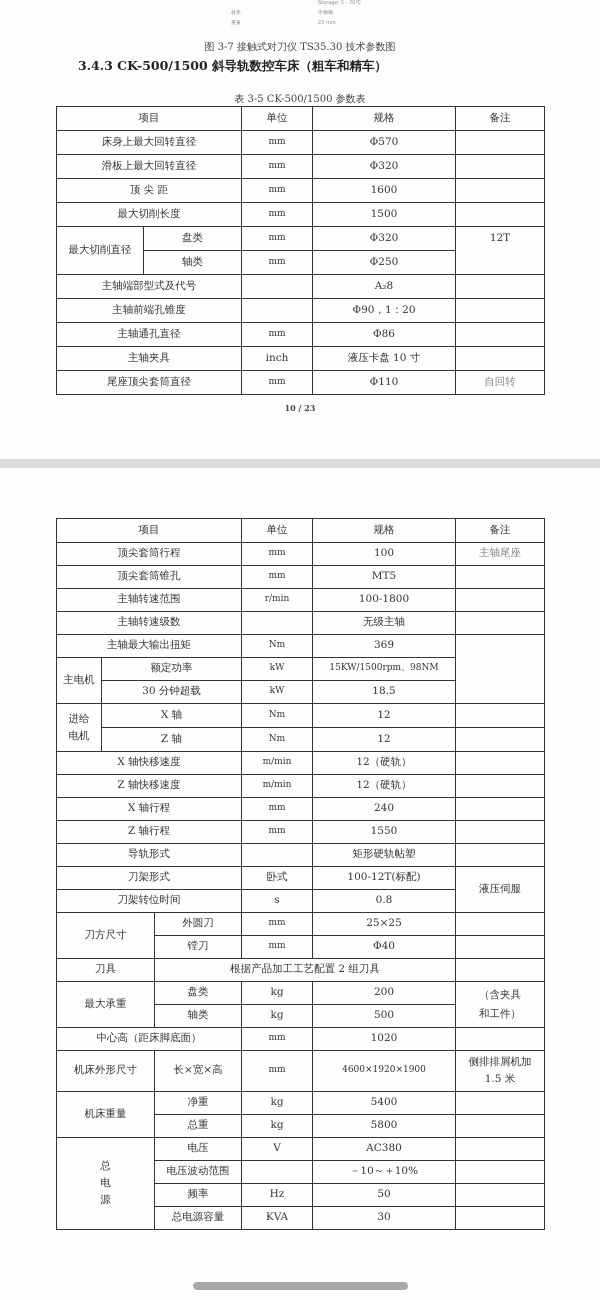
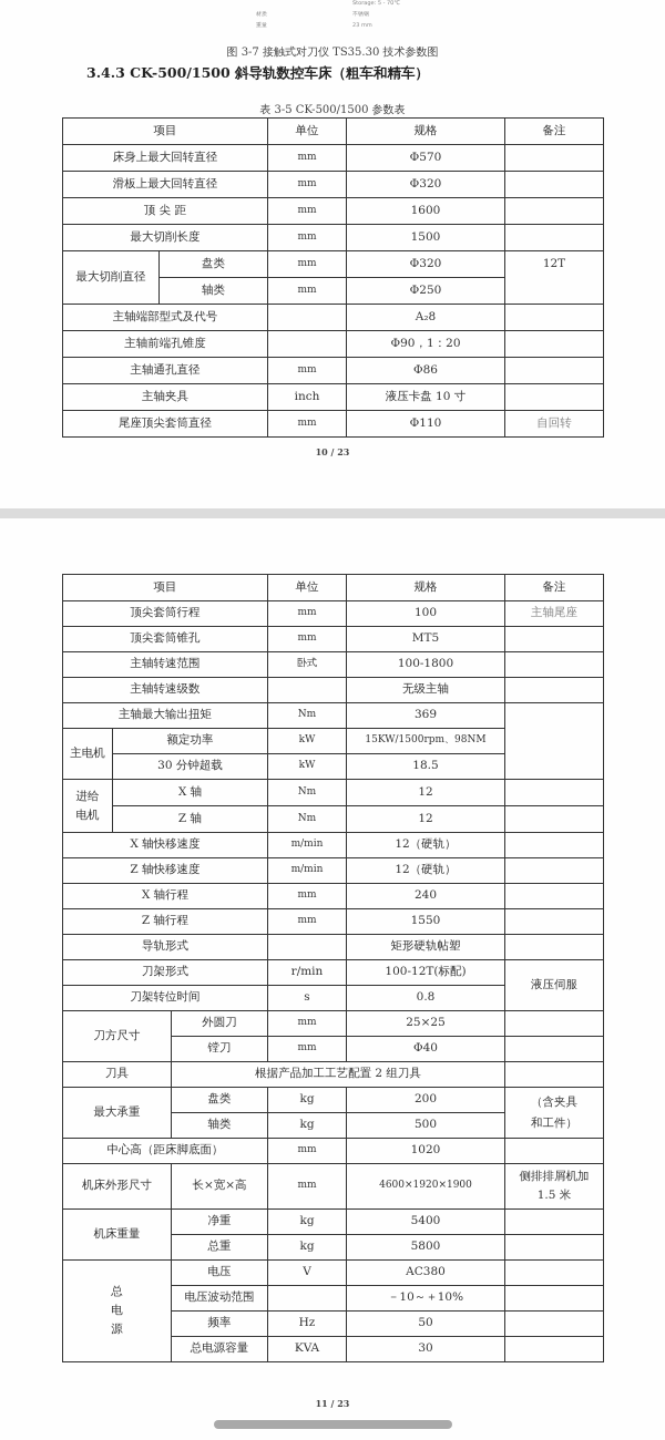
  图 3-7 接触式对刀仪 TS35.30 技术参数图
  3.4.3 CK-500/1500 斜导轨数控车床（粗车和精车）
  表 3-5 CK-500/1500 参数表
  项目	单位	规格	备注
  床身上最大回转直径	mm	Φ570
  滑板上最大回转直径	mm	Φ320
  顶 尖 距	mm	1600
  最大切削长度	mm	1500
  最大切削直径	盘类	mm	Φ320	12T
  轴类	mm	Φ250
  主轴端部型式及代号		A₂8
  主轴前端孔锥度		Φ90，1：20
  主轴通孔直径	mm	Φ86
  主轴夹具	inch	液压卡盘 10 寸
  尾座顶尖套筒直径	mm	Φ110	自回转
  10 / 23
  项目	单位	规格	备注
  顶尖套筒行程	mm	100	主轴尾座
  顶尖套筒锥孔	mm	MT5
- 主轴转速范围	r/min	100-1800
+ 主轴转速范围	卧式	100-1800
  主轴转速级数		无级主轴
  主轴最大输出扭矩	Nm	369
  主电机	额定功率	kW	15KW/1500rpm、98NM
  30 分钟超载	kW	18.5
  进给 电机	X 轴	Nm	12
  Z 轴	Nm	12
  X 轴快移速度	m/min	12（硬轨）
  Z 轴快移速度	m/min	12（硬轨）
  X 轴行程	mm	240
  Z 轴行程	mm	1550
  导轨形式		矩形硬轨帖塑
- 刀架形式	卧式	100-12T(标配)	液压伺服
+ 刀架形式	r/min	100-12T(标配)	液压伺服
  刀架转位时间	s	0.8
  刀方尺寸	外圆刀	mm	25×25
  镗刀	mm	Φ40
  刀具	根据产品加工工艺配置 2 组刀具
  最大承重	盘类	kg	200	（含夹具 和工件）
  轴类	kg	500
  中心高（距床脚底面）	mm	1020
  机床外形尺寸	长×宽×高	mm	4600×1920×1900	侧排排屑机加 1.5 米
  机床重量	净重	kg	5400
  总重	kg	5800
  总 电 源	电压	V	AC380
  电压波动范围		－10～＋10%
  频率	Hz	50
  总电源容量	KVA	30
+ 11 / 23
